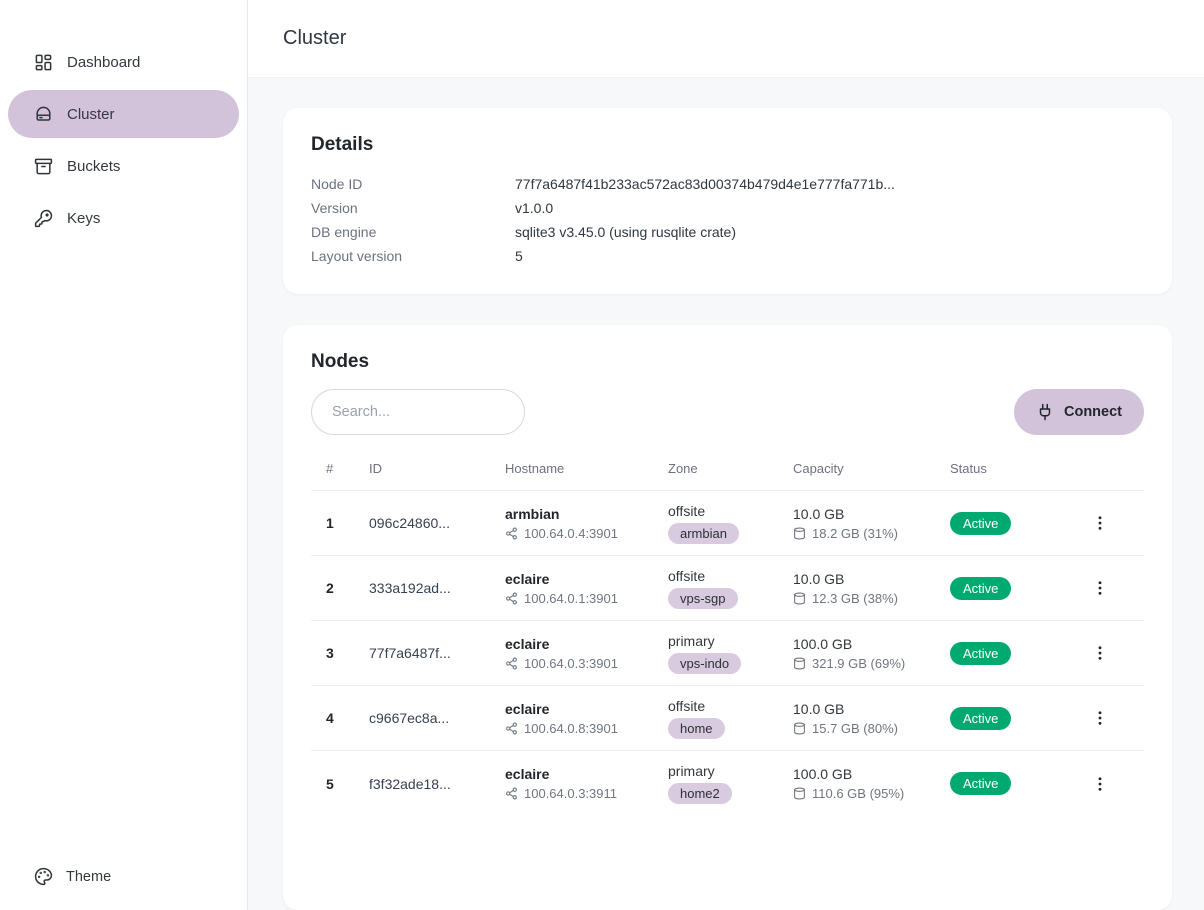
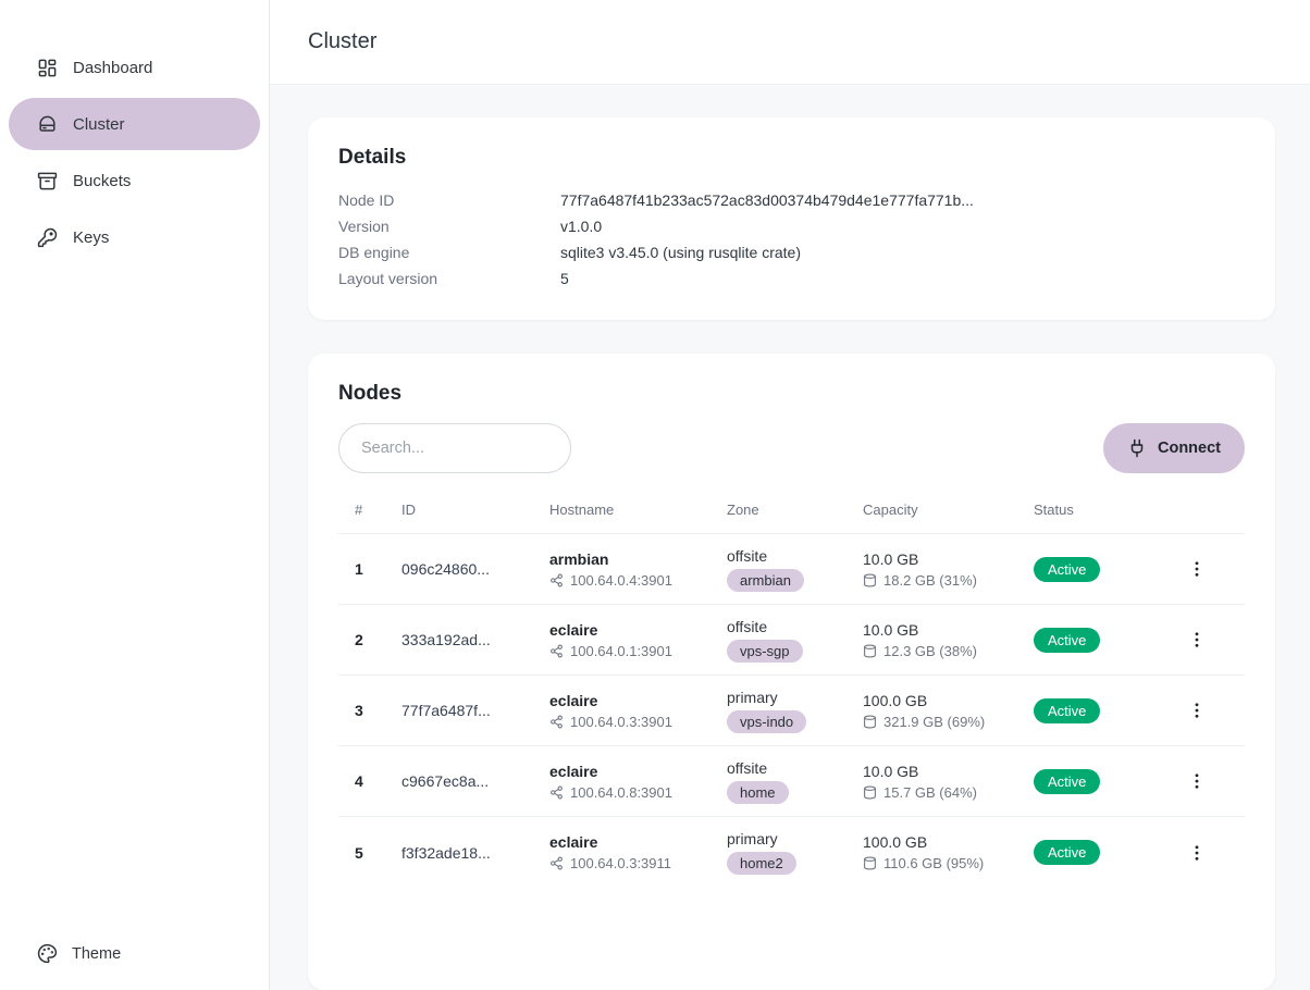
  Dashboard
  Cluster
  Buckets
  Keys
  Theme
  Cluster
  Details
  Node ID
  77f7a6487f41b233ac572ac83d00374b479d4e1e777fa771b...
  Version
  v1.0.0
  DB engine
  sqlite3 v3.45.0 (using rusqlite crate)
  Layout version
  5
  Nodes
  Search...
  Connect
  #
  ID
  Hostname
  Zone
  Capacity
  Status
  1
  096c24860...
  armbian
  100.64.0.4:3901
  offsite
  armbian
  10.0 GB
  18.2 GB (31%)
  Active
  2
  333a192ad...
  eclaire
  100.64.0.1:3901
  offsite
  vps-sgp
  10.0 GB
  12.3 GB (38%)
  Active
  3
  77f7a6487f...
  eclaire
  100.64.0.3:3901
  primary
  vps-indo
  100.0 GB
  321.9 GB (69%)
  Active
  4
  c9667ec8a...
  eclaire
  100.64.0.8:3901
  offsite
  home
  10.0 GB
- 15.7 GB (80%)
+ 15.7 GB (64%)
  Active
  5
  f3f32ade18...
  eclaire
  100.64.0.3:3911
  primary
  home2
  100.0 GB
  110.6 GB (95%)
  Active
